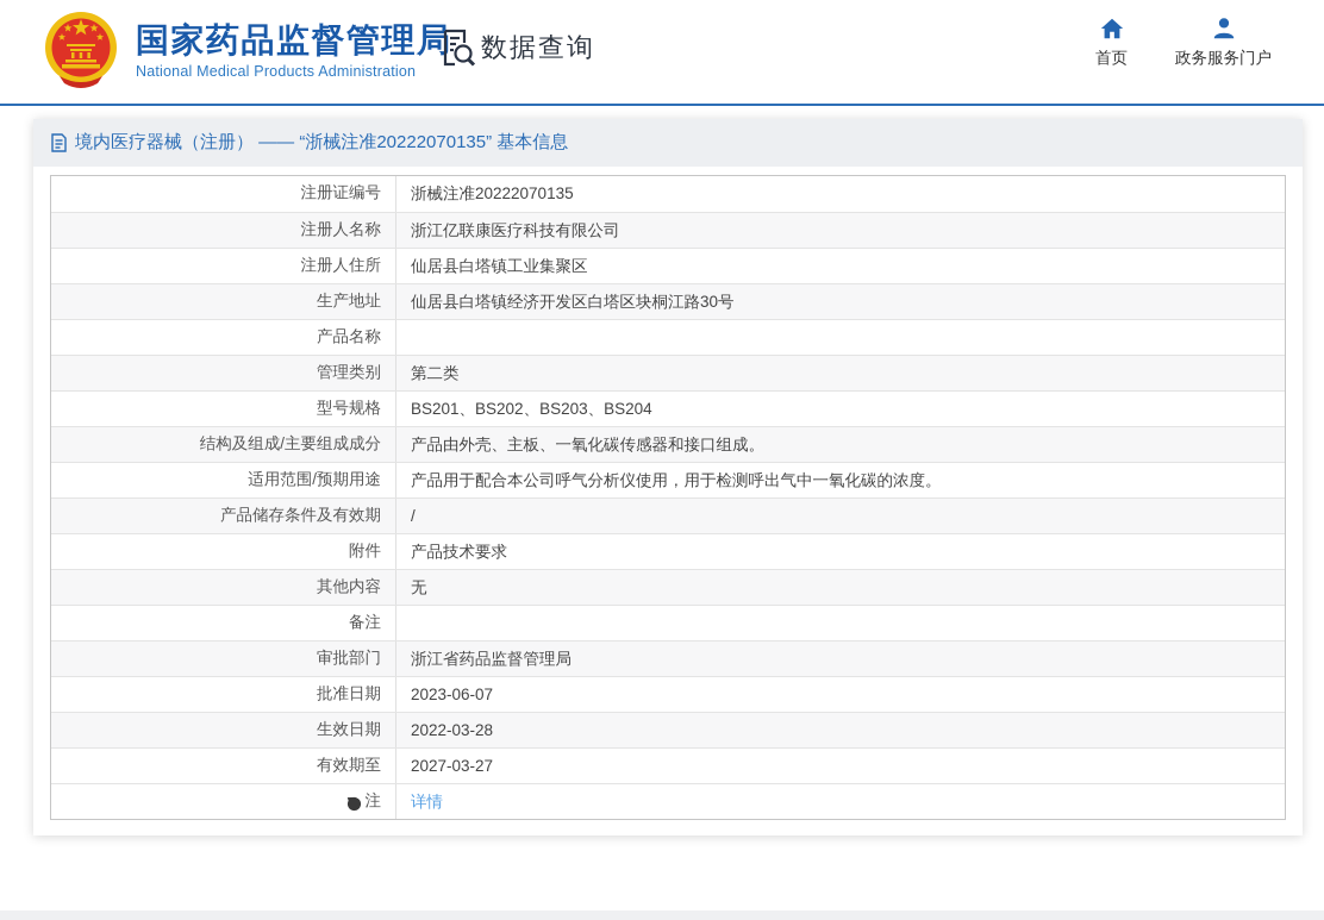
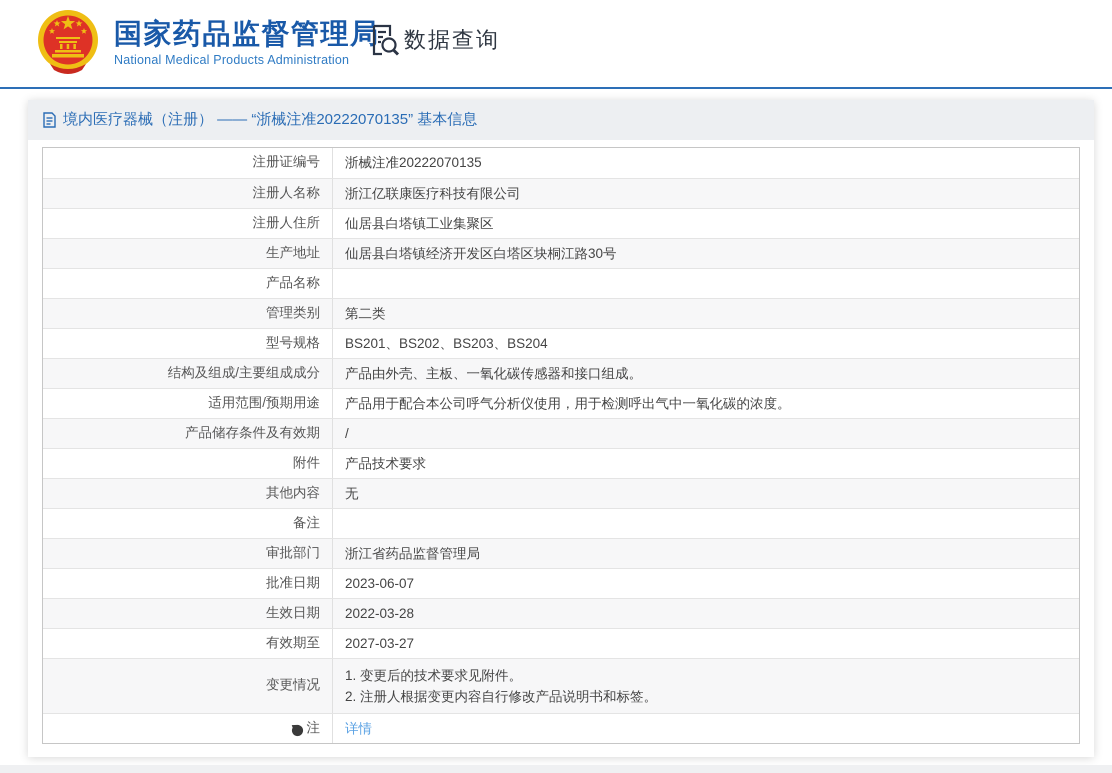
  国家药品监督管理局
  National Medical Products Administration
  数据查询
- 首页
- 政务服务门户
  境内医疗器械（注册） —— “浙械注准20222070135” 基本信息
  注册证编号
  浙械注准20222070135
  注册人名称
  浙江亿联康医疗科技有限公司
  注册人住所
  仙居县白塔镇工业集聚区
  生产地址
  仙居县白塔镇经济开发区白塔区块桐江路30号
  产品名称
  管理类别
  第二类
  型号规格
  BS201、BS202、BS203、BS204
  结构及组成/主要组成成分
  产品由外壳、主板、一氧化碳传感器和接口组成。
  适用范围/预期用途
  产品用于配合本公司呼气分析仪使用，用于检测呼出气中一氧化碳的浓度。
  产品储存条件及有效期
  /
  附件
  产品技术要求
  其他内容
  无
  备注
  审批部门
  浙江省药品监督管理局
  批准日期
  2023-06-07
  生效日期
  2022-03-28
  有效期至
  2027-03-27
+ 变更情况
+ 1. 变更后的技术要求见附件。
+ 2. 注册人根据变更内容自行修改产品说明书和标签。
  注
  详情
